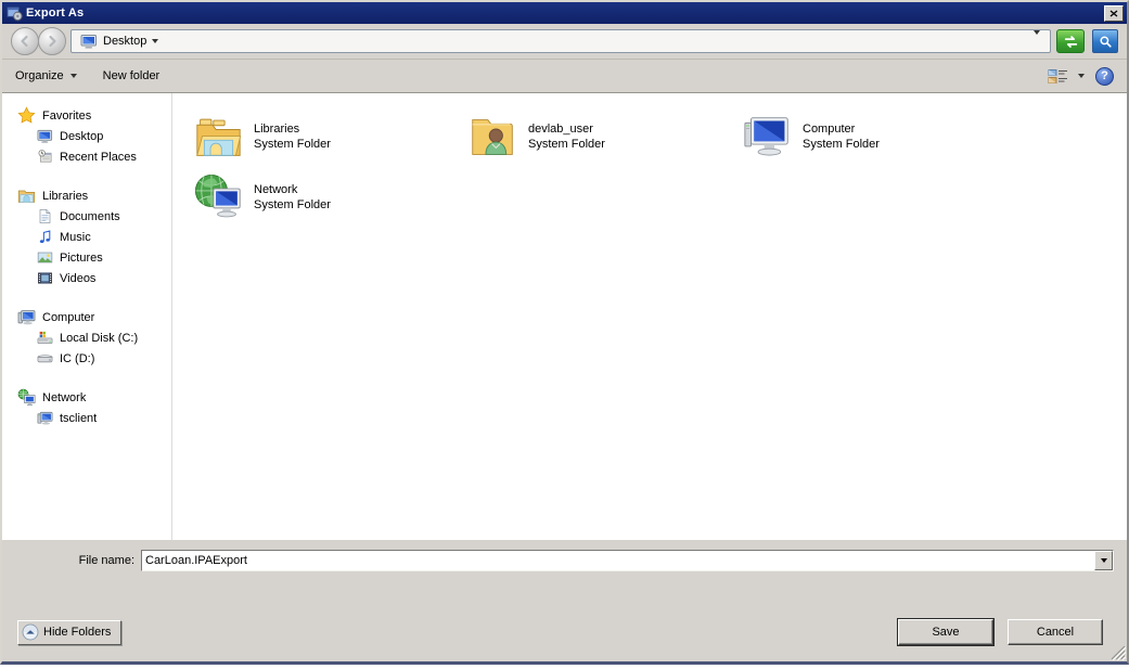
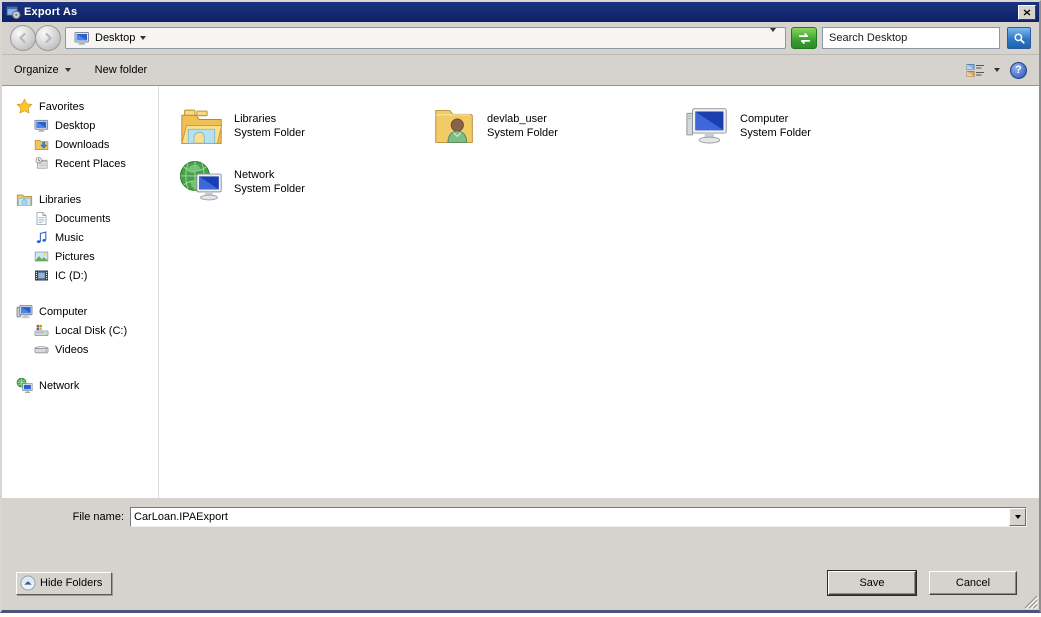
  Export As
  Desktop
+ Search Desktop
  Organize
  New folder
  Favorites
  Desktop
+ Downloads
  Recent Places
  Libraries
  Documents
  Music
  Pictures
- Videos
+ IC (D:)
  Computer
  Local Disk (C:)
- IC (D:)
+ Videos
  Network
- tsclient
  Libraries
  System Folder
  devlab_user
  System Folder
  Computer
  System Folder
  Network
  System Folder
  File name:
  CarLoan.IPAExport
  Hide Folders
  Save
  Cancel
